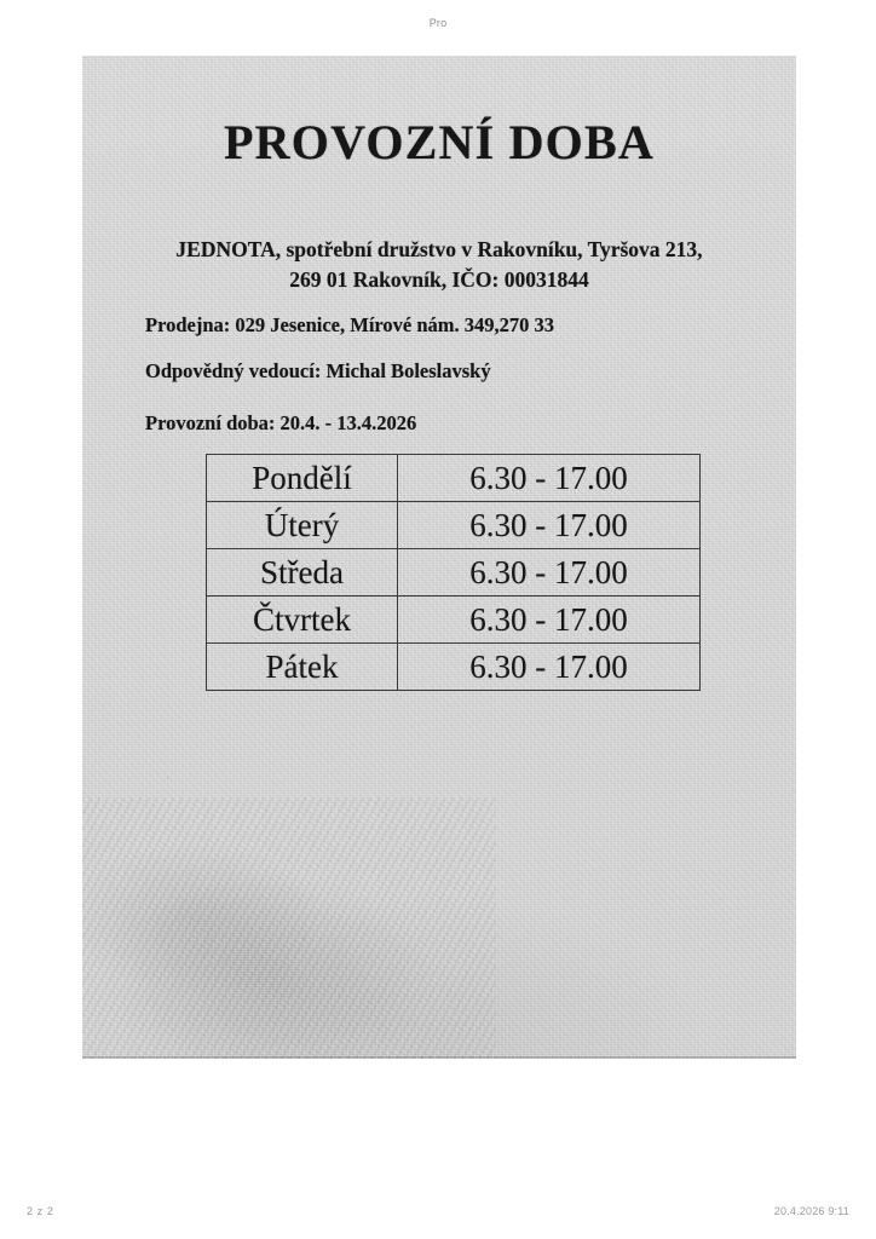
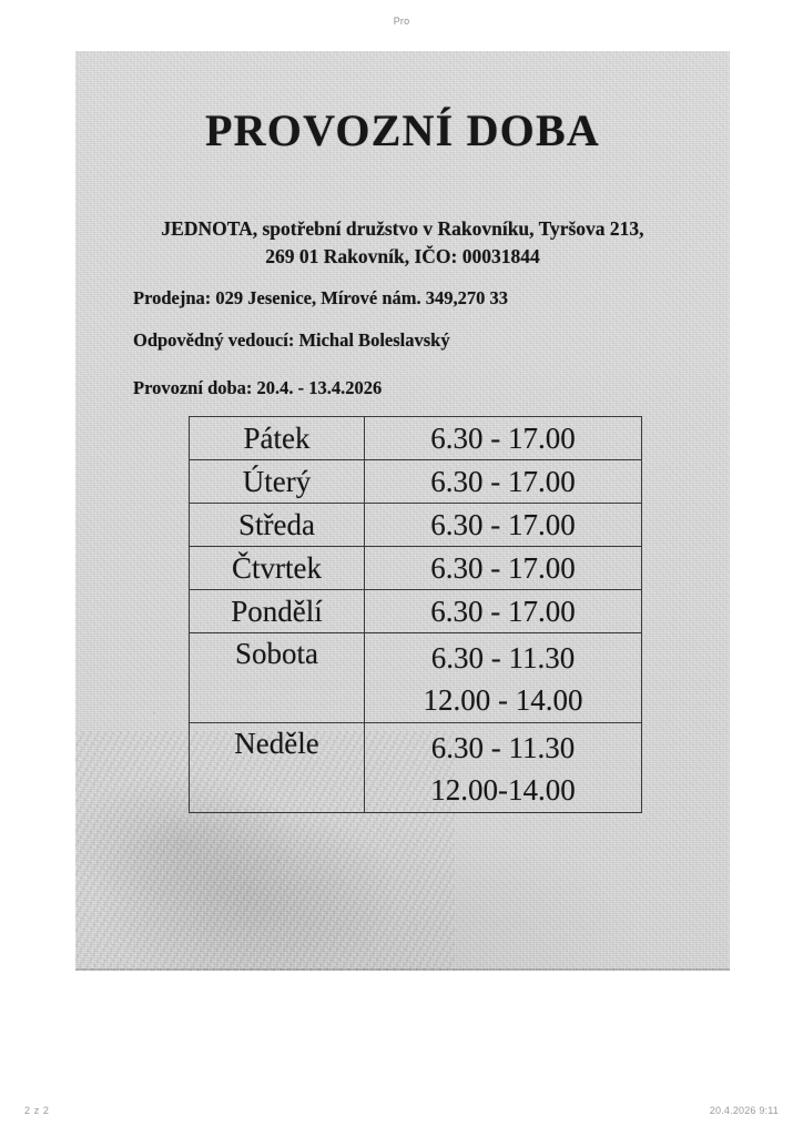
  Pro
  PROVOZNÍ DOBA
  JEDNOTA, spotřební družstvo v Rakovníku, Tyršova 213,
  269 01 Rakovník, IČO: 00031844
  Prodejna: 029 Jesenice, Mírové nám. 349,270 33
  Odpovědný vedoucí: Michal Boleslavský
  Provozní doba: 20.4. - 13.4.2026
- Pondělí	6.30 - 17.00
+ Pátek	6.30 - 17.00
  Úterý	6.30 - 17.00
  Středa	6.30 - 17.00
  Čtvrtek	6.30 - 17.00
- Pátek	6.30 - 17.00
+ Pondělí	6.30 - 17.00
+ Sobota	6.30 - 11.3012.00 - 14.00
+ Neděle	6.30 - 11.3012.00-14.00
  2 z 2
  20.4.2026 9:11
